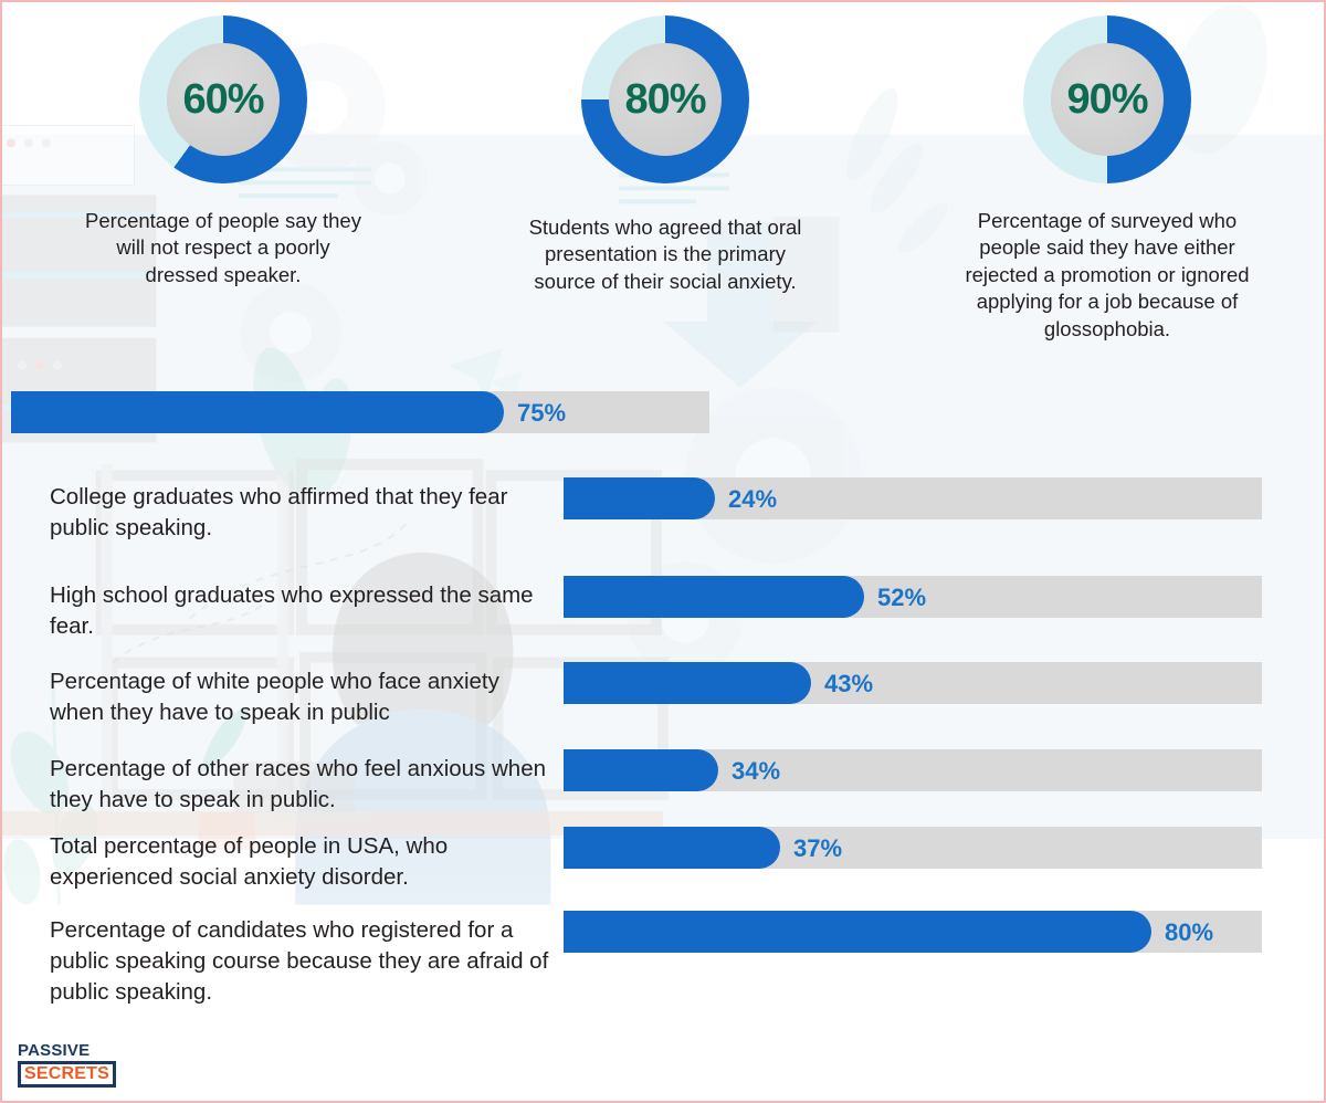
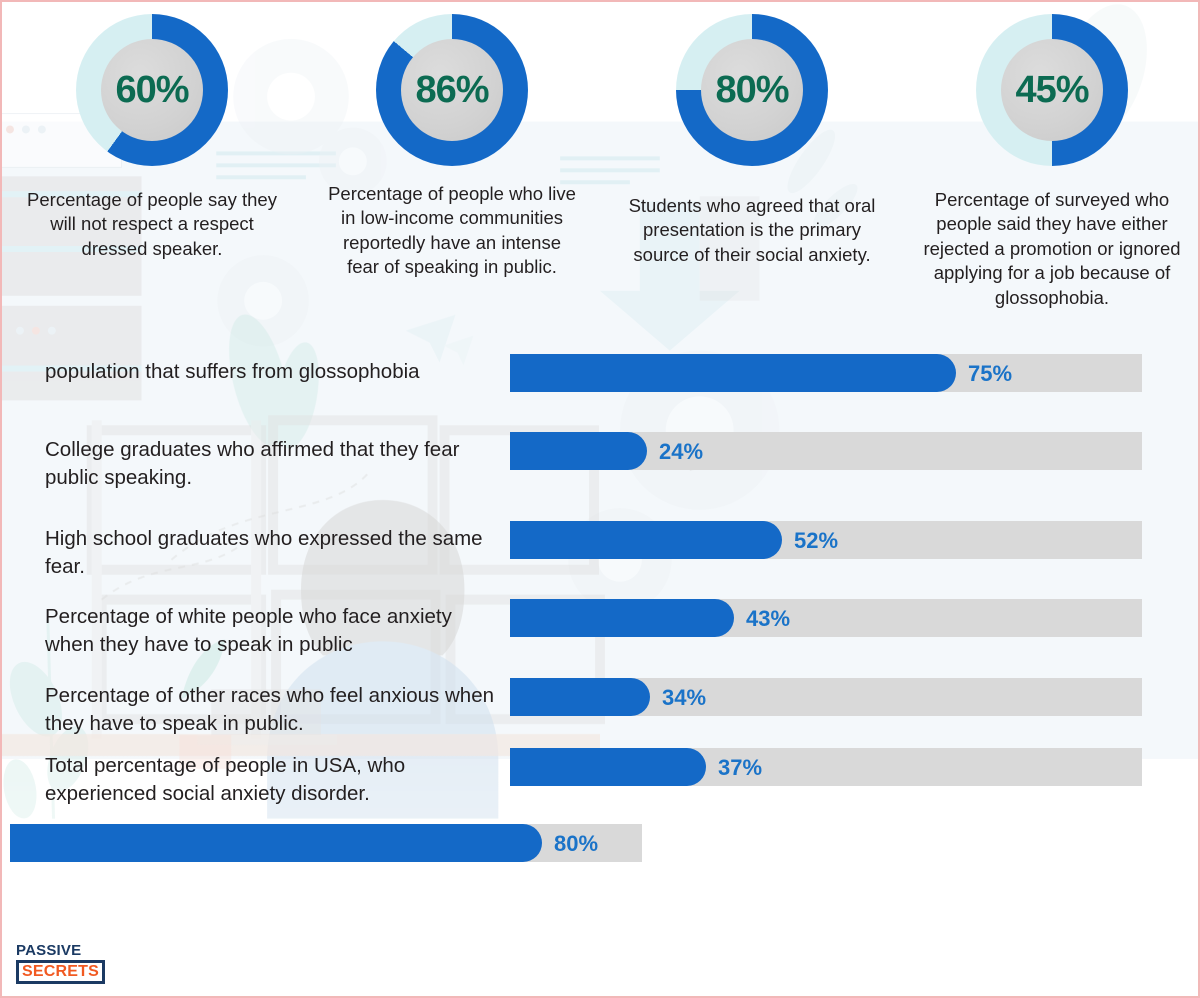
  60%
- Percentage of people say they will not respect a poorly dressed speaker.
+ Percentage of people say they will not respect a respect dressed speaker.
+ 86%
+ Percentage of people who live in low-income communities reportedly have an intense fear of speaking in public.
  80%
  Students who agreed that oral presentation is the primary source of their social anxiety.
- 90%
+ 45%
  Percentage of surveyed who people said they have either rejected a promotion or ignored applying for a job because of glossophobia.
+ population that suffers from glossophobia
  75%
  College graduates who affirmed that they fear public speaking.
  24%
  High school graduates who expressed the same fear.
  52%
  Percentage of white people who face anxiety when they have to speak in public
  43%
  Percentage of other races who feel anxious when they have to speak in public.
  34%
  Total percentage of people in USA, who experienced social anxiety disorder.
  37%
- Percentage of candidates who registered for a public speaking course because they are afraid of public speaking.
  80%
  PASSIVE
  SECRETS
